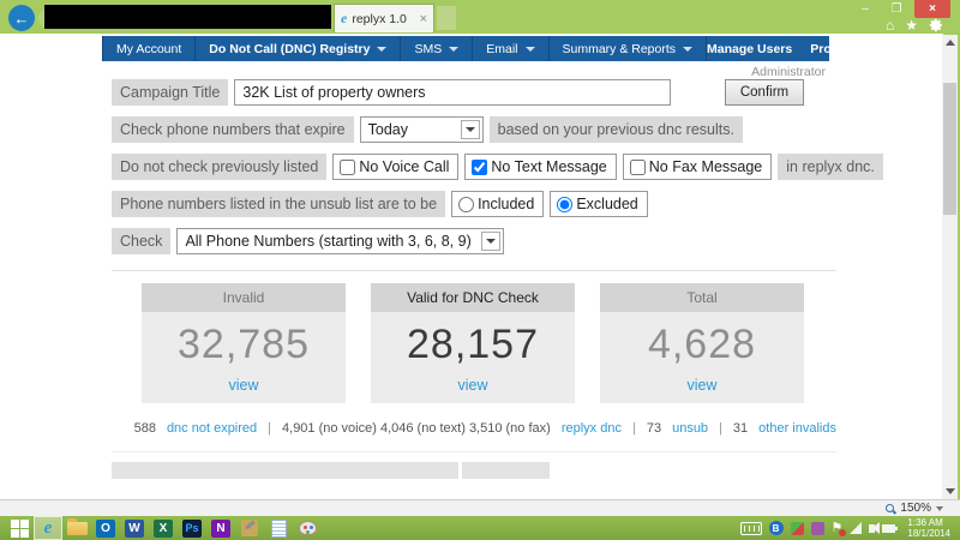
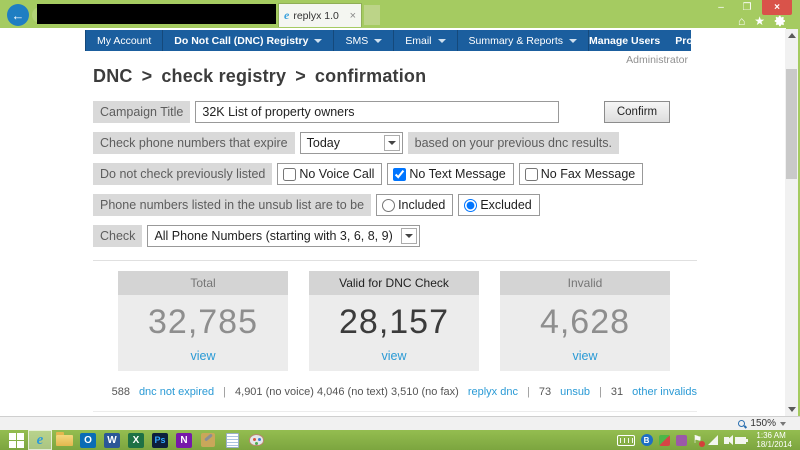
  ←
  e
  replyx 1.0
  ×
  –
  ❐
  ×
  ⌂
  ★
  My Account
  Do Not Call (DNC) Registry
  SMS
  Email
  Summary & Reports
  Manage Users
  Profile
  Administrator
+ DNC > check registry > confirmation
  Campaign Title
  32K List of property owners
  Confirm
  Check phone numbers that expire
  Today
  based on your previous dnc results.
  Do not check previously listed
  No Voice Call
  No Text Message
  No Fax Message
- in replyx dnc.
  Phone numbers listed in the unsub list are to be
  Included
  Excluded
  Check
  All Phone Numbers (starting with 3, 6, 8, 9)
- Invalid
+ Total
  32,785
  view
  Valid for DNC Check
  28,157
  view
- Total
+ Invalid
  4,628
  view
  588
  dnc not expired
  |
  4,901 (no voice) 4,046 (no text) 3,510 (no fax)
  replyx dnc
  |
  73
  unsub
  |
  31
  other invalids
  150%
  e
  O
  W
  X
  Ps
  N
  B
  ⚑
  1:36 AM
  18/1/2014
